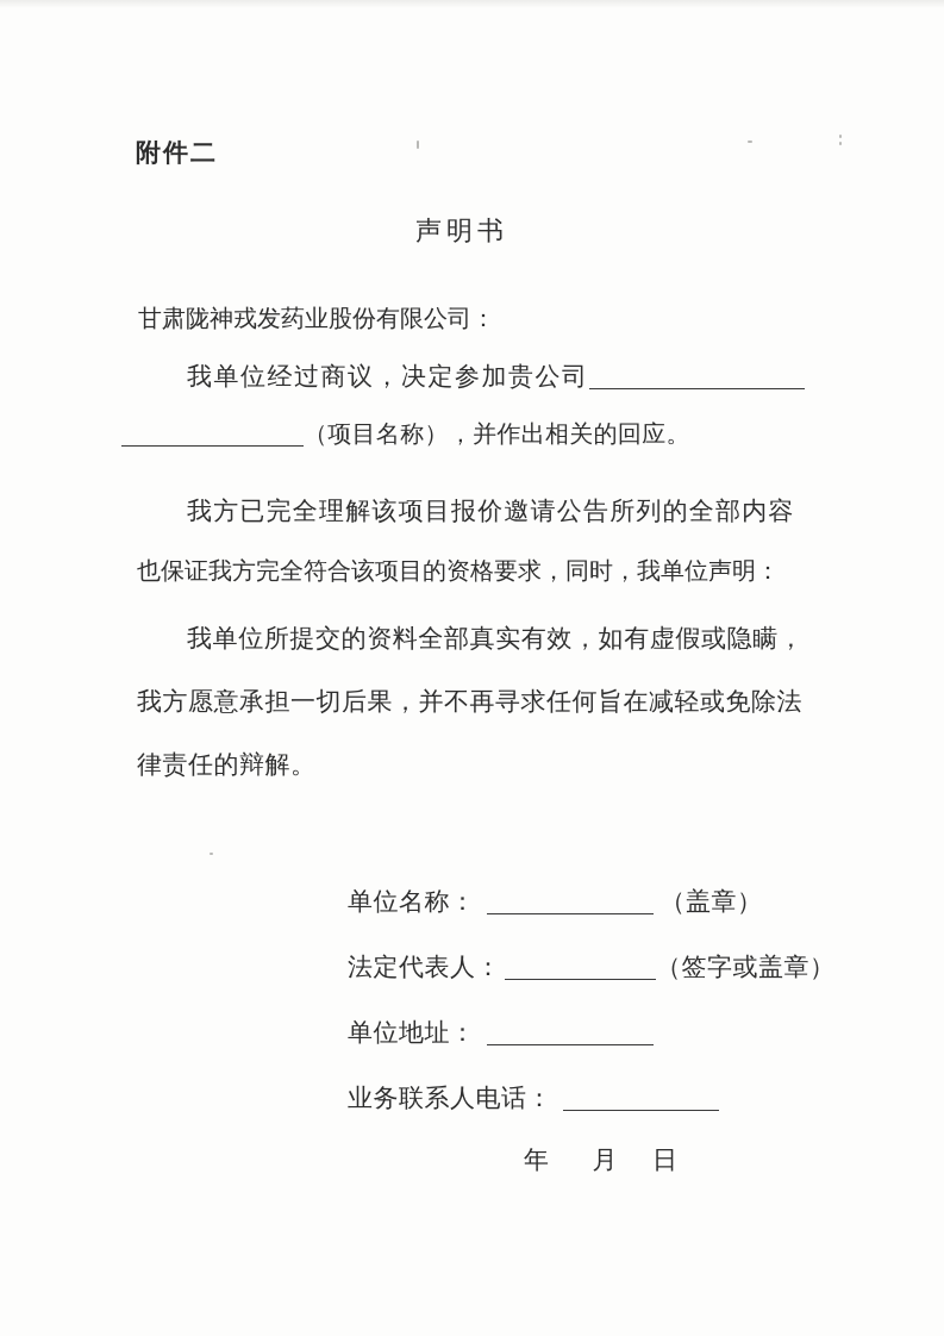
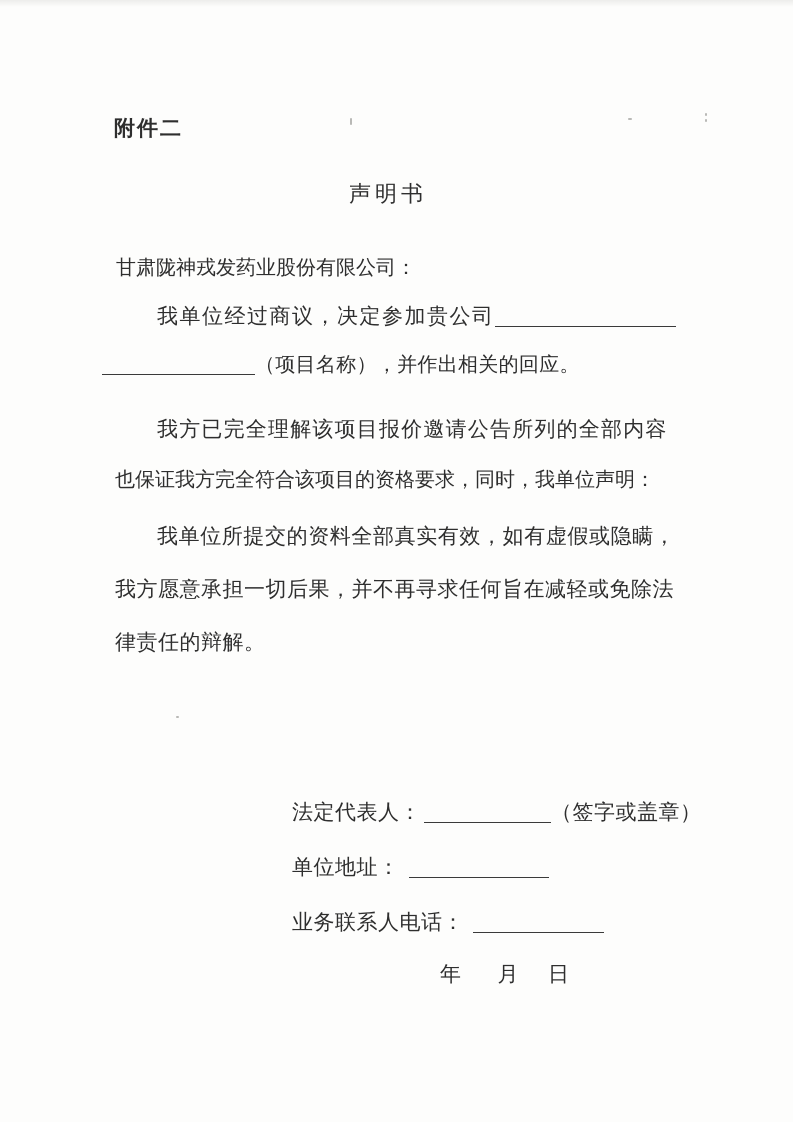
  附件二
  声明书
  甘肃陇神戎发药业股份有限公司：
  我单位经过商议，决定参加贵公司
  （项目名称），并作出相关的回应。
  我方已完全理解该项目报价邀请公告所列的全部内容
  也保证我方完全符合该项目的资格要求，同时，我单位声明：
  我单位所提交的资料全部真实有效，如有虚假或隐瞒，
  我方愿意承担一切后果，并不再寻求任何旨在减轻或免除法
  律责任的辩解。
- 单位名称： （盖章）
  法定代表人： （签字或盖章）
  单位地址：
  业务联系人电话：
  年 月 日
